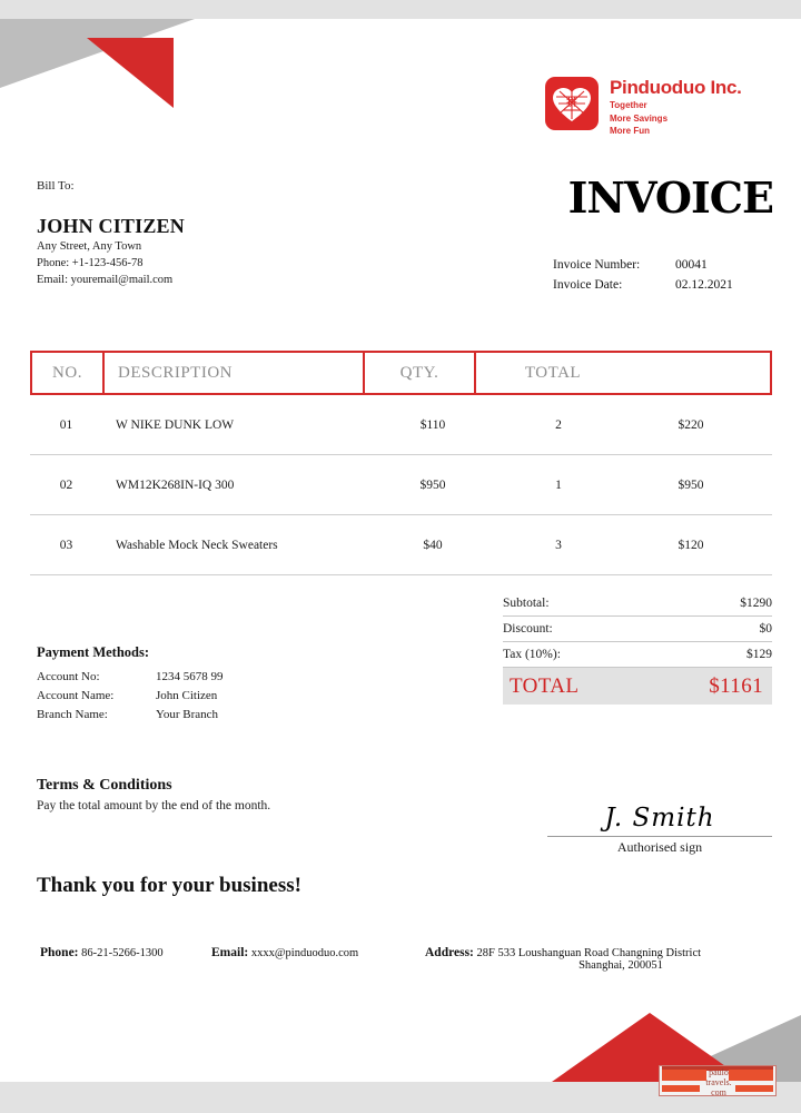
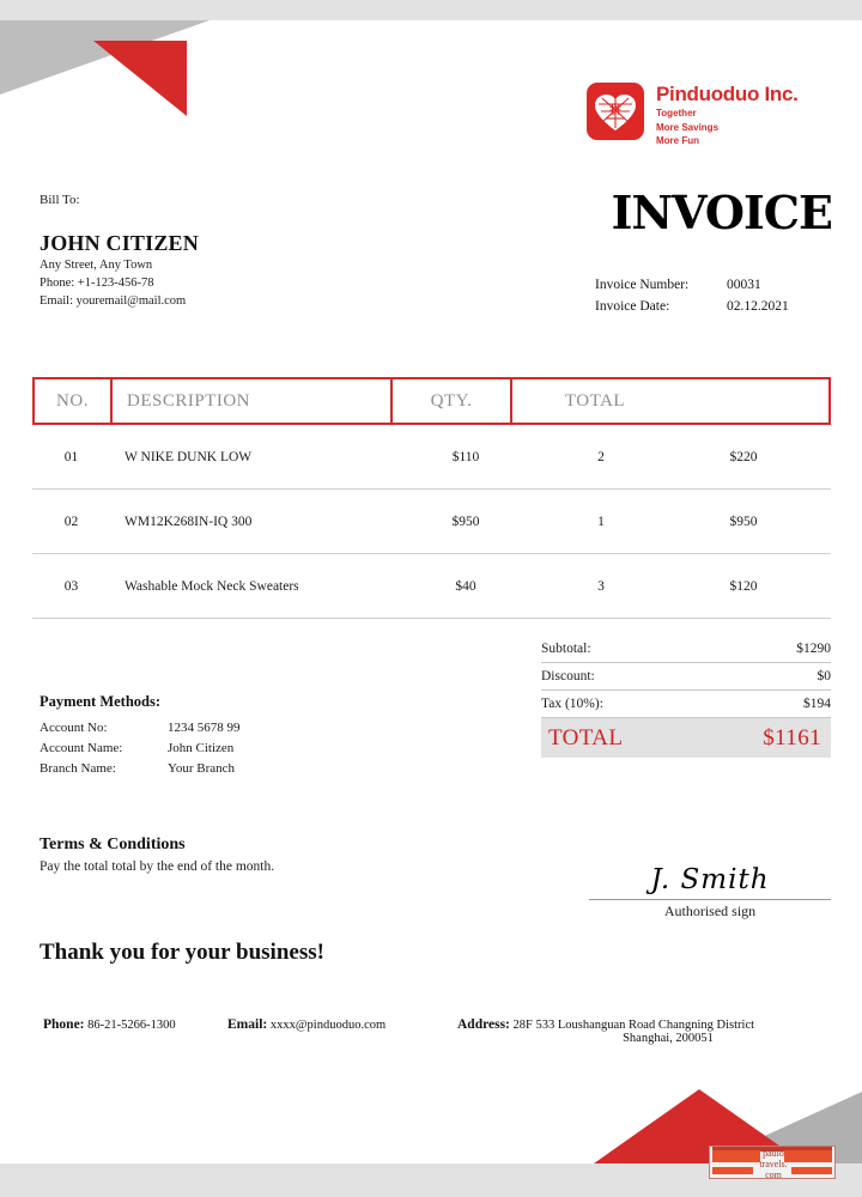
  拼
  Pinduoduo Inc.
  Together
  More Savings
  More Fun
  Bill To:
  JOHN CITIZEN
  Any Street, Any Town
  Phone: +1-123-456-78
  Email: youremail@mail.com
  INVOICE
  Invoice Number:
- 00041
+ 00031
  Invoice Date:
  02.12.2021
  NO.
  DESCRIPTION
  QTY.
  TOTAL
  01
  W NIKE DUNK LOW
  $110
  2
  $220
  02
  WM12K268IN-IQ 300
  $950
  1
  $950
  03
  Washable Mock Neck Sweaters
  $40
  3
  $120
  Subtotal:
  $1290
  Discount:
  $0
  Tax (10%):
- $129
+ $194
  TOTAL
  $1161
  Payment Methods:
  Account No:
  1234 5678 99
  Account Name:
  John Citizen
  Branch Name:
  Your Branch
  Terms & Conditions
- Pay the total amount by the end of the month.
+ Pay the total total by the end of the month.
  J. Smith
  Authorised sign
  Thank you for your business!
  Phone: 86-21-5266-1300
  Email: xxxx@pinduoduo.com
  Address: 28F 533 Loushanguan Road Changning District
  Shanghai, 200051
  paulo
  travels.
  com
